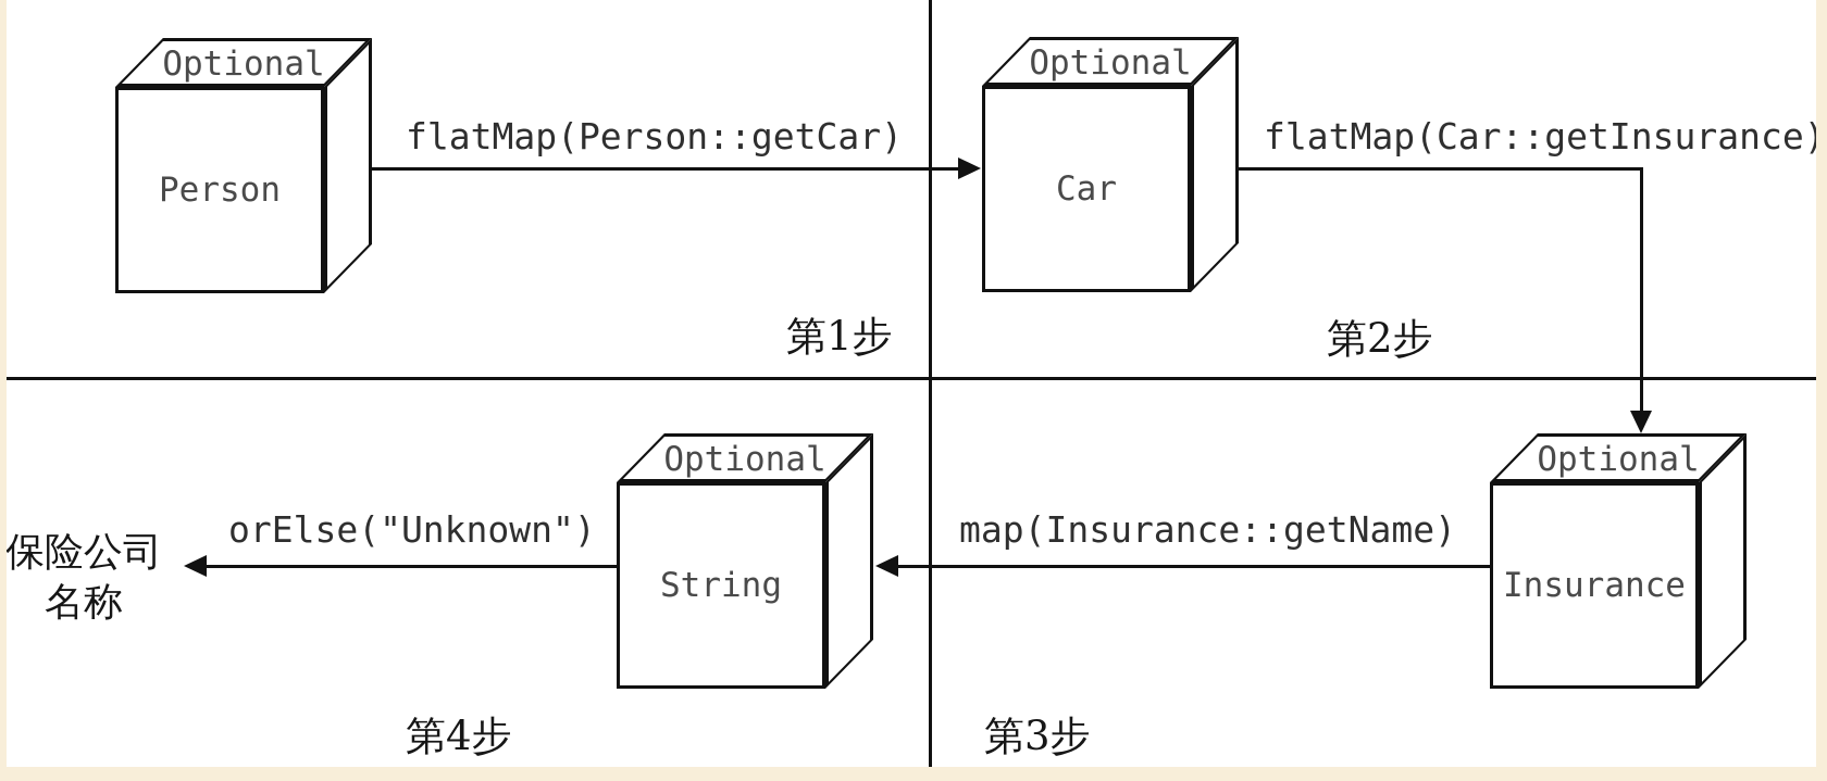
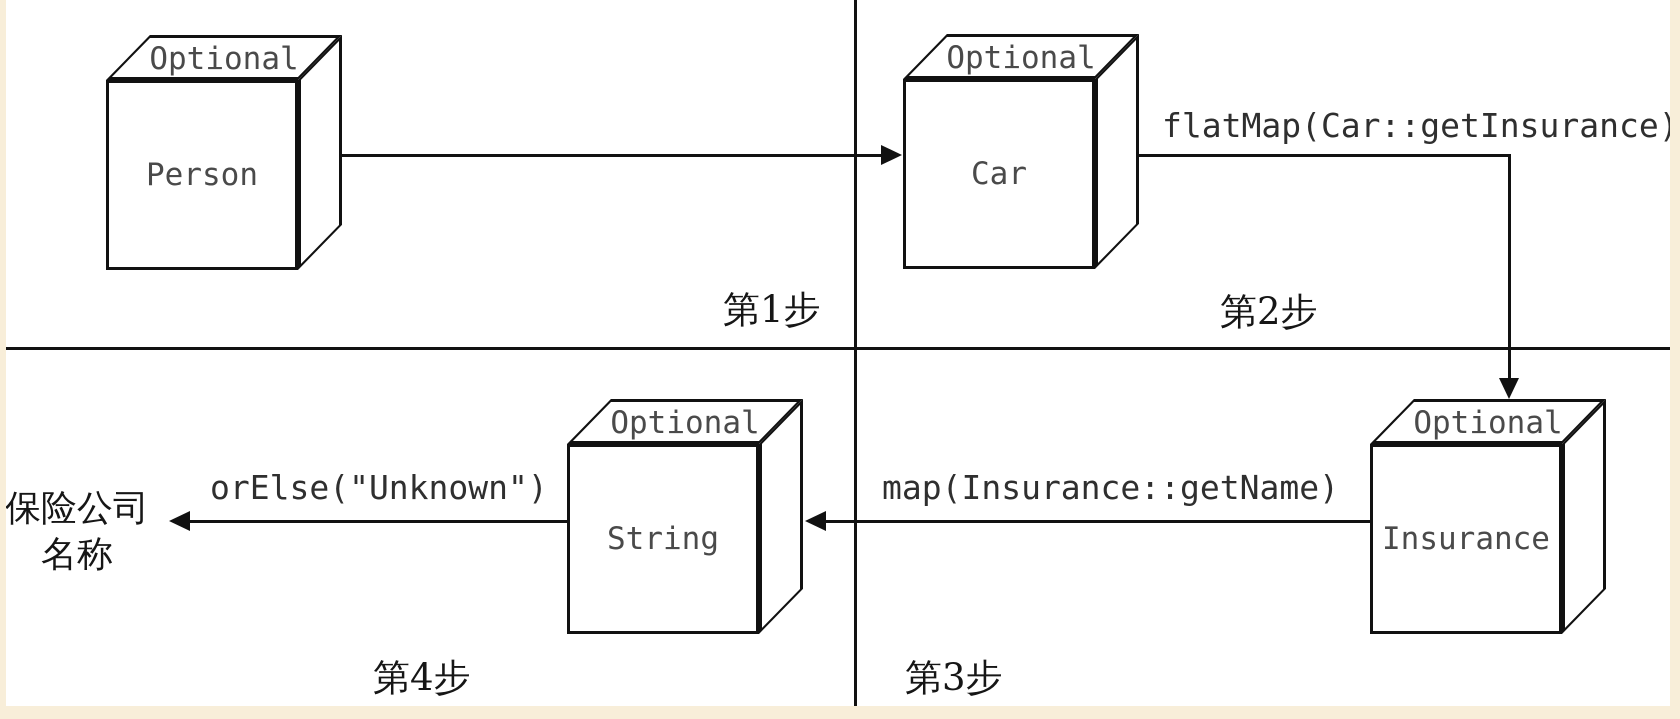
  Person
  Optional
- flatMap(Person::getCar)
  Car
  Optional
  flatMap(Car::getInsurance)
  Insurance
  Optional
  map(Insurance::getName)
  String
  Optional
  orElse("Unknown")
  保险公司
  名称
  第1步
  第2步
  第3步
  第4步
